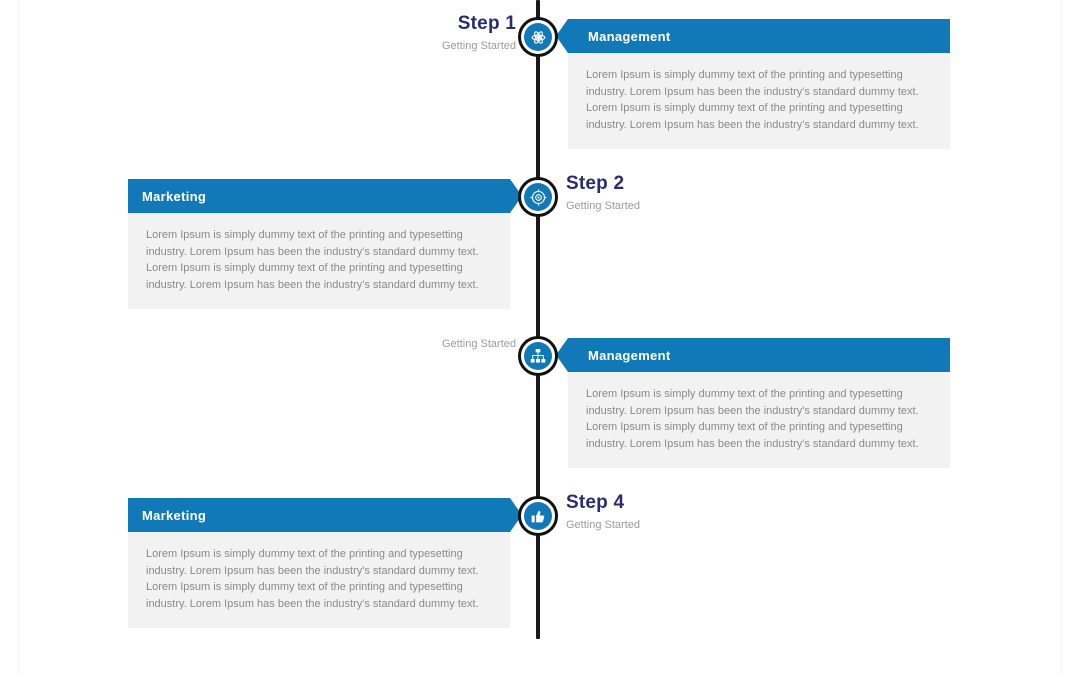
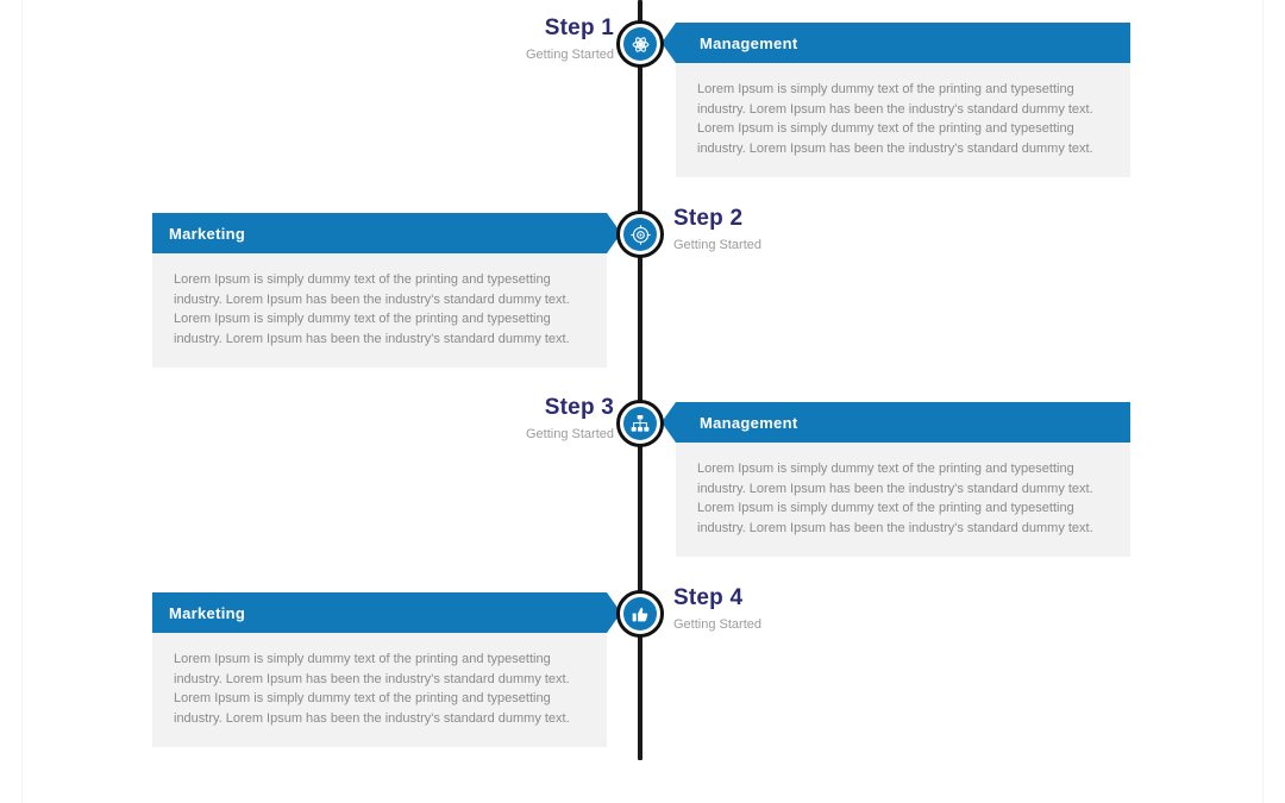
  Management
  Lorem Ipsum is simply dummy text of the printing and typesetting industry. Lorem Ipsum has been the industry's standard dummy text. Lorem Ipsum is simply dummy text of the printing and typesetting industry. Lorem Ipsum has been the industry's standard dummy text.
  Step 1
  Getting Started
  Marketing
  Lorem Ipsum is simply dummy text of the printing and typesetting industry. Lorem Ipsum has been the industry's standard dummy text. Lorem Ipsum is simply dummy text of the printing and typesetting industry. Lorem Ipsum has been the industry's standard dummy text.
  Step 2
  Getting Started
  Management
  Lorem Ipsum is simply dummy text of the printing and typesetting industry. Lorem Ipsum has been the industry's standard dummy text. Lorem Ipsum is simply dummy text of the printing and typesetting industry. Lorem Ipsum has been the industry's standard dummy text.
+ Step 3
  Getting Started
  Marketing
  Lorem Ipsum is simply dummy text of the printing and typesetting industry. Lorem Ipsum has been the industry's standard dummy text. Lorem Ipsum is simply dummy text of the printing and typesetting industry. Lorem Ipsum has been the industry's standard dummy text.
  Step 4
  Getting Started
